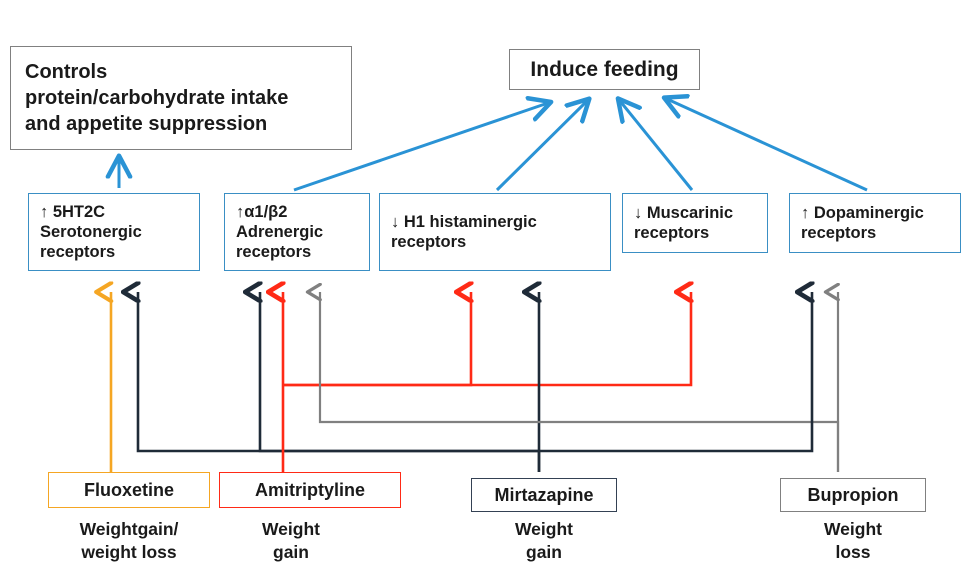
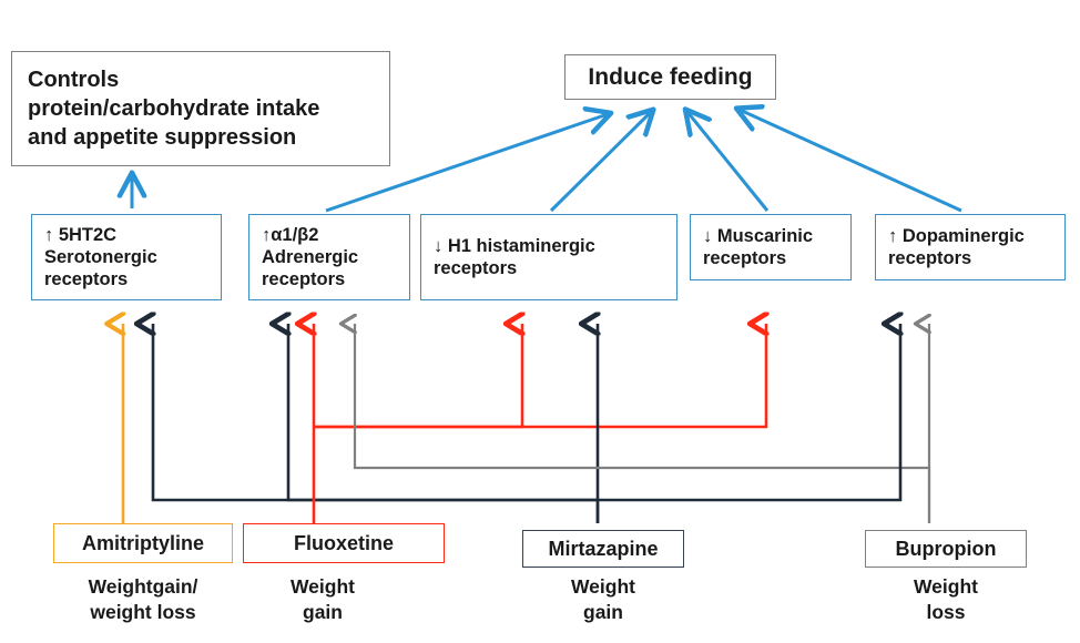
  Controls
  protein/carbohydrate intake
  and appetite suppression
  Induce feeding
  ↑ 5HT2C
  Serotonergic
  receptors
  ↑α1/β2
  Adrenergic
  receptors
  ↓ H1 histaminergic
  receptors
  ↓ Muscarinic
  receptors
  ↑ Dopaminergic
  receptors
- Fluoxetine
+ Amitriptyline
  Weightgain/
  weight loss
- Amitriptyline
+ Fluoxetine
  Weight
  gain
  Mirtazapine
  Weight
  gain
  Bupropion
  Weight
  loss
